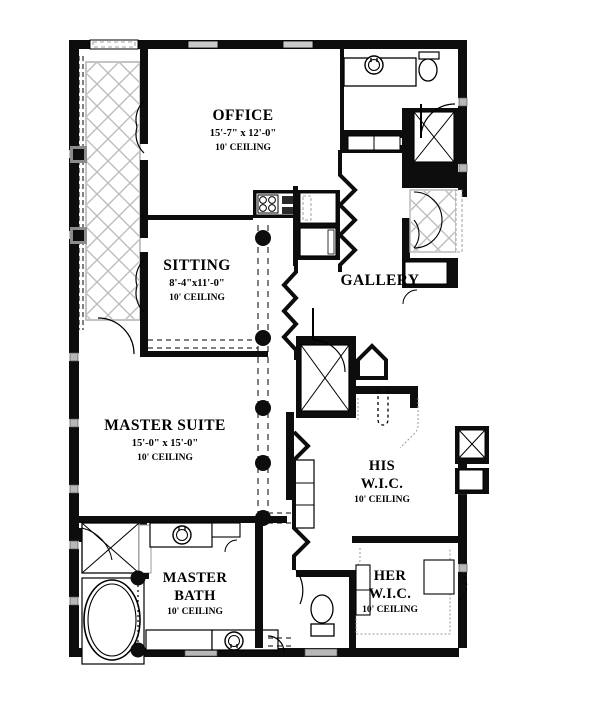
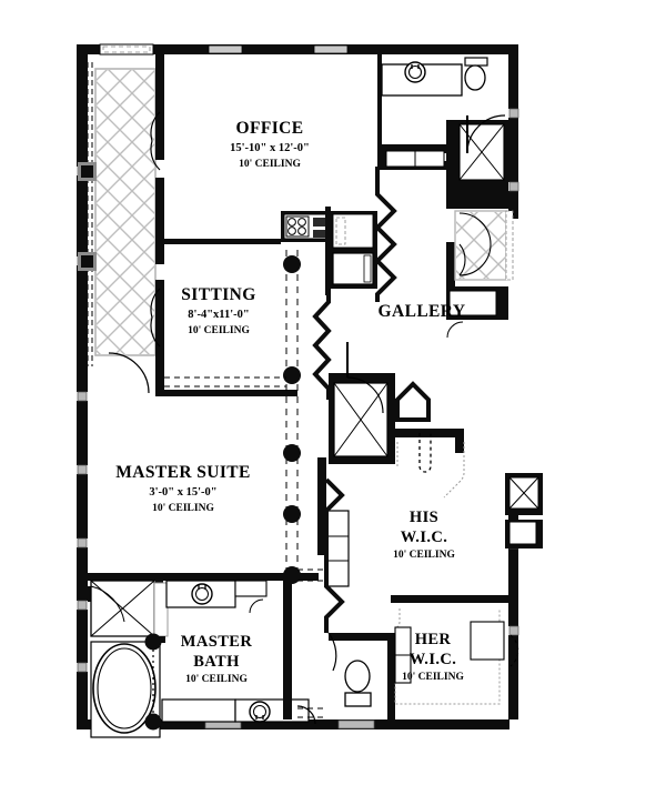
  OFFICE
- 15'-7" x 12'-0"
+ 15'-10" x 12'-0"
  10' CEILING
  SITTING
  8'-4"x11'-0"
  10' CEILING
  GALLERY
  MASTER SUITE
- 15'-0" x 15'-0"
+ 3'-0" x 15'-0"
  10' CEILING
  HIS
  W.I.C.
  10' CEILING
  HER
  W.I.C.
  10' CEILING
  MASTER
  BATH
  10' CEILING
